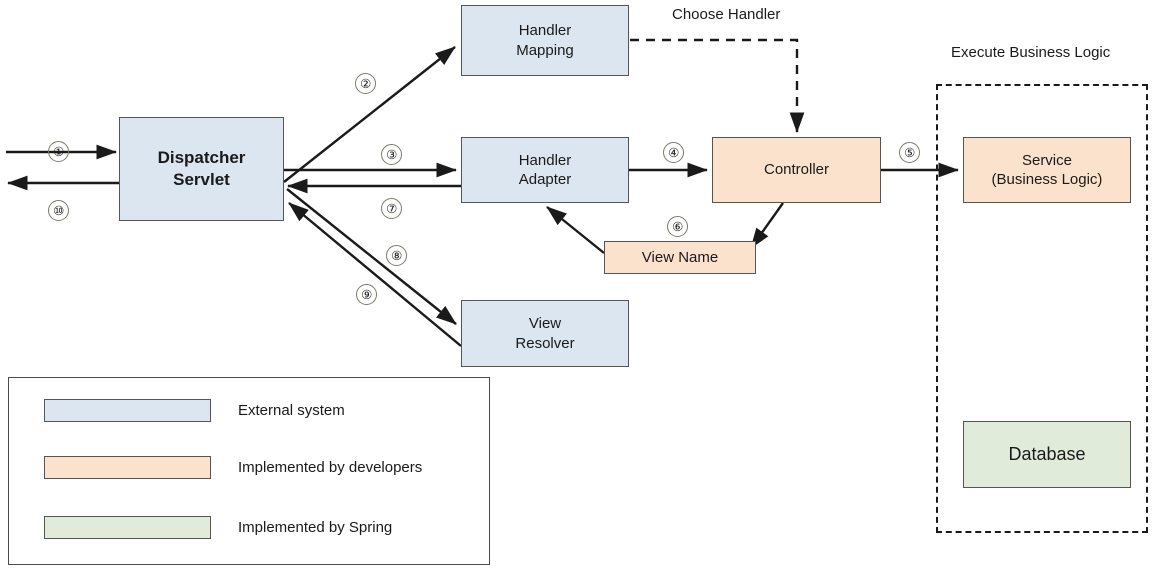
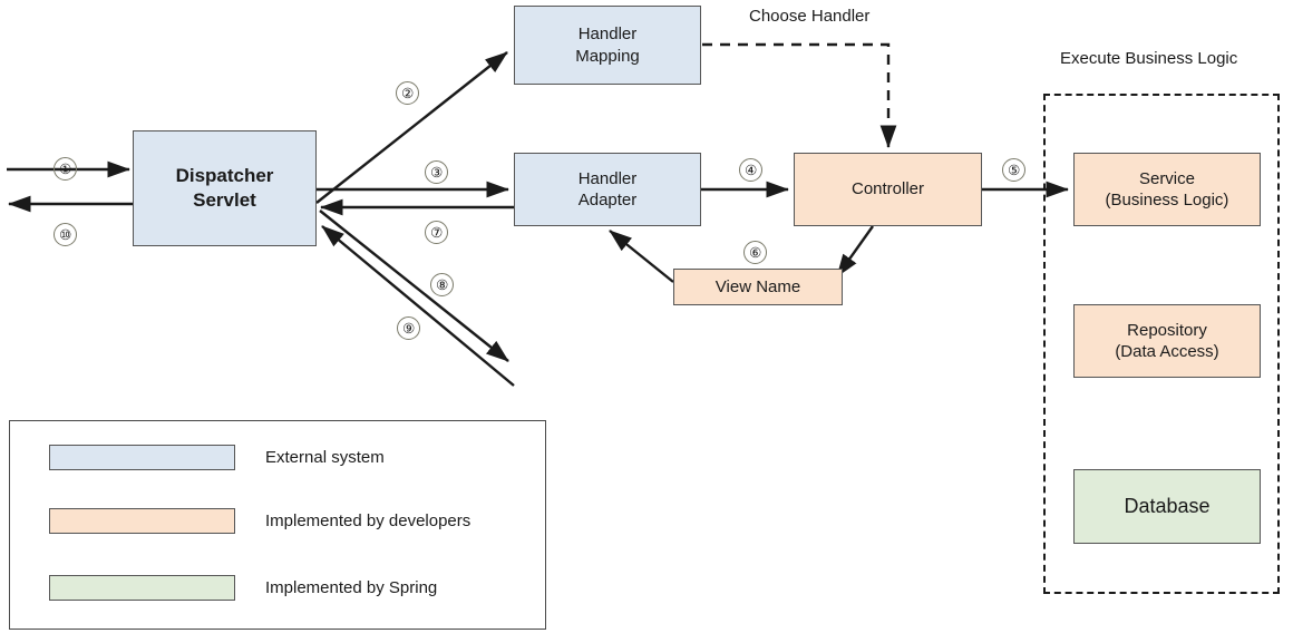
  Dispatcher
  Servlet
  Handler
  Mapping
  Handler
  Adapter
  Controller
  View Name
- View
- Resolver
  Service
  (Business Logic)
+ Repository
+ (Data Access)
  Database
  Choose Handler
  Execute Business Logic
  ①
  ⑩
  ②
  ③
  ⑦
  ⑧
  ⑨
  ④
  ⑤
  ⑥
  External system
  Implemented by developers
  Implemented by Spring
